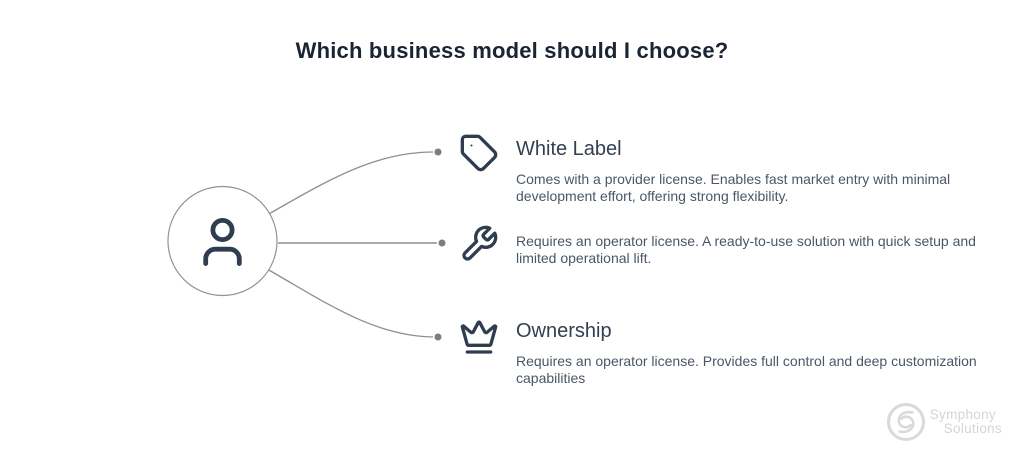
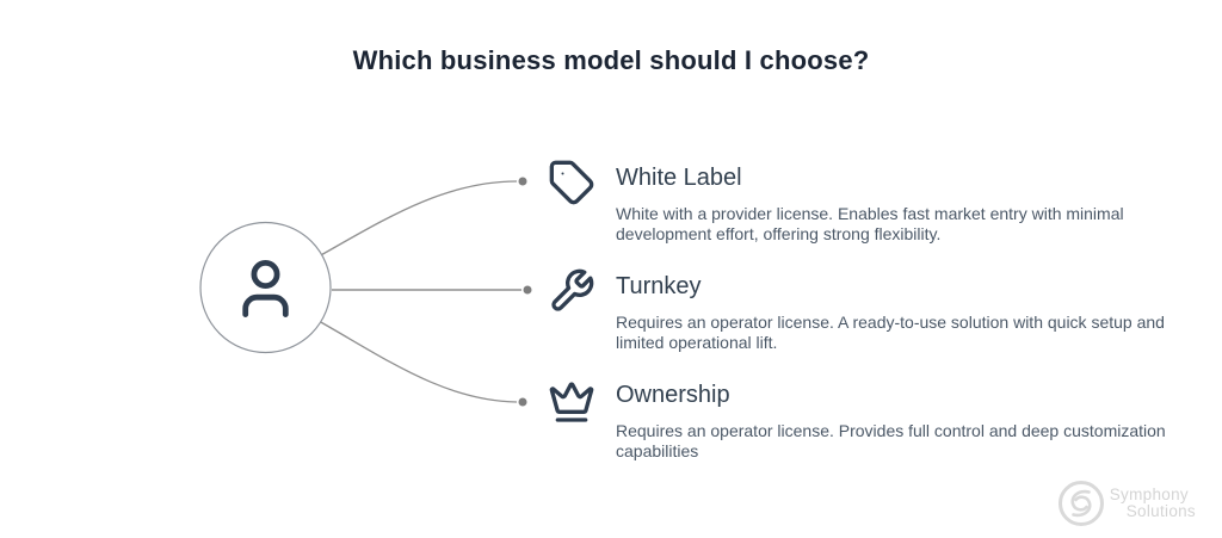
  Which business model should I choose?
  White Label
- Comes with a provider license. Enables fast market entry with minimal development effort, offering strong flexibility.
+ White with a provider license. Enables fast market entry with minimal development effort, offering strong flexibility.
+ Turnkey
  Requires an operator license. A ready-to-use solution with quick setup and limited operational lift.
  Ownership
  Requires an operator license. Provides full control and deep customization capabilities
  Symphony
  Solutions
